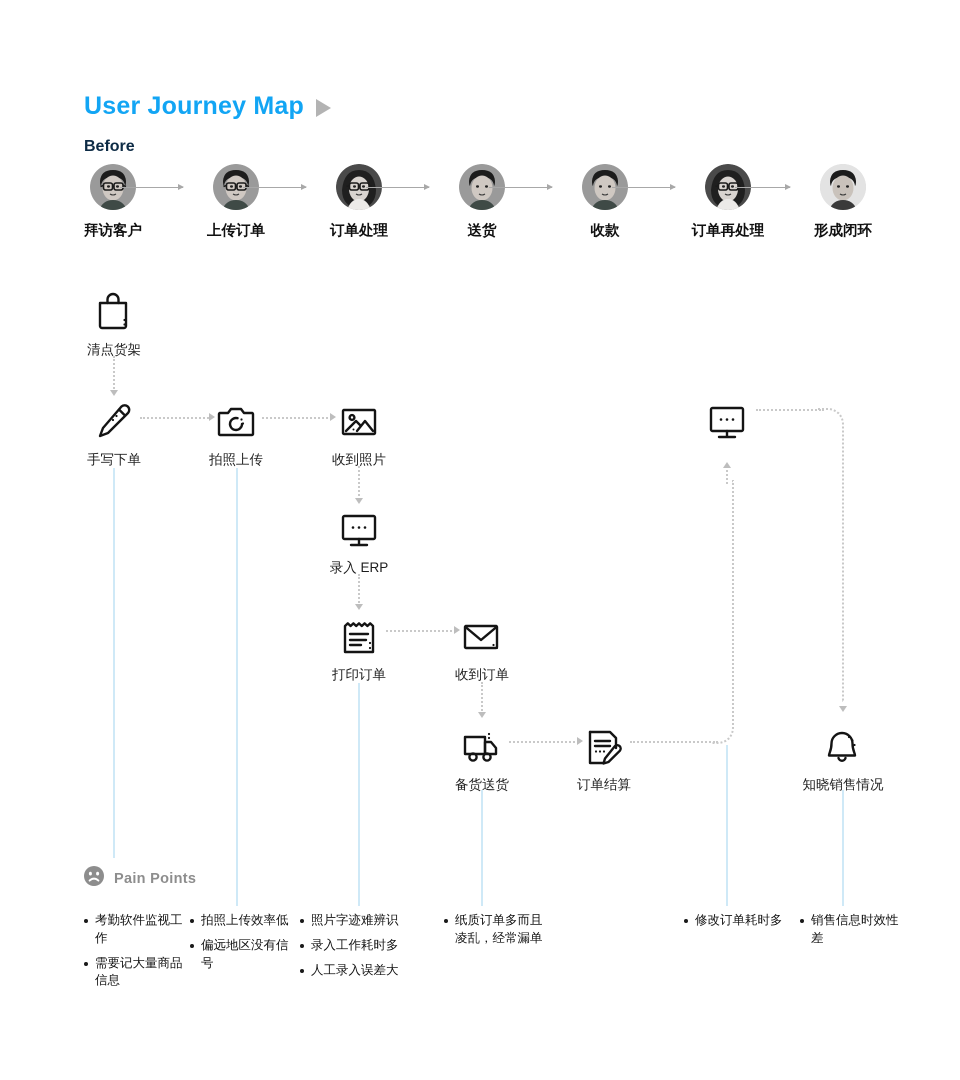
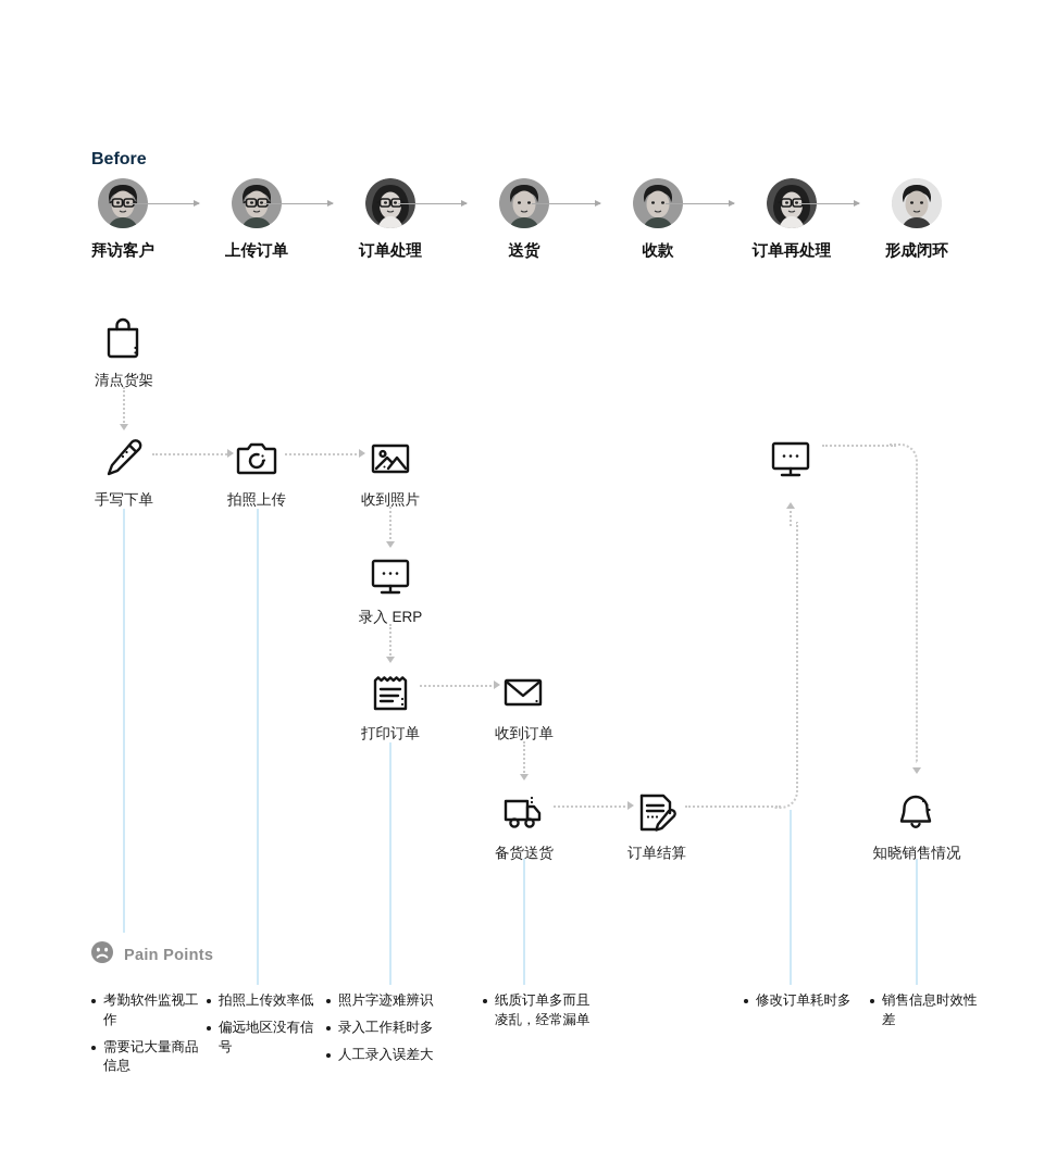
- User Journey Map
  Before
  拜访客户
  上传订单
  订单处理
  送货
  收款
  订单再处理
  形成闭环
  清点货架
  手写下单
  拍照上传
  收到照片
  录入 ERP
  打印订单
  收到订单
  备货送货
  订单结算
  知晓销售情况
  Pain Points
  考勤软件监视工作
  需要记大量商品信息
  拍照上传效率低
  偏远地区没有信号
  照片字迹难辨识
  录入工作耗时多
  人工录入误差大
  纸质订单多而且凌乱，经常漏单
  修改订单耗时多
  销售信息时效性差
